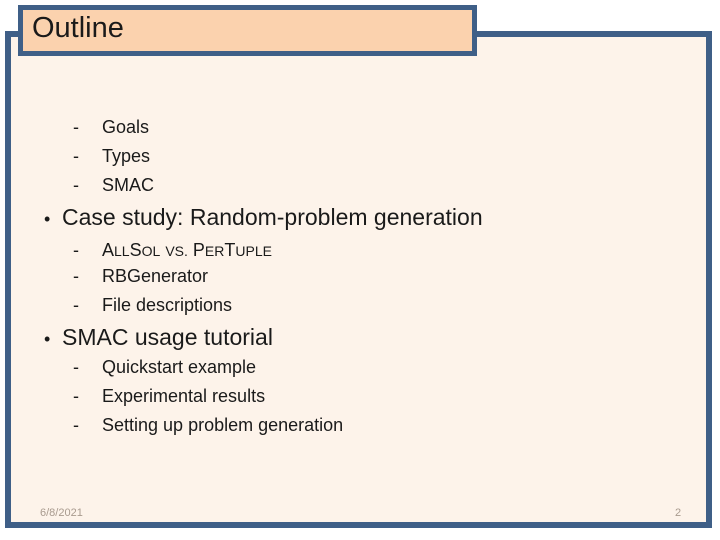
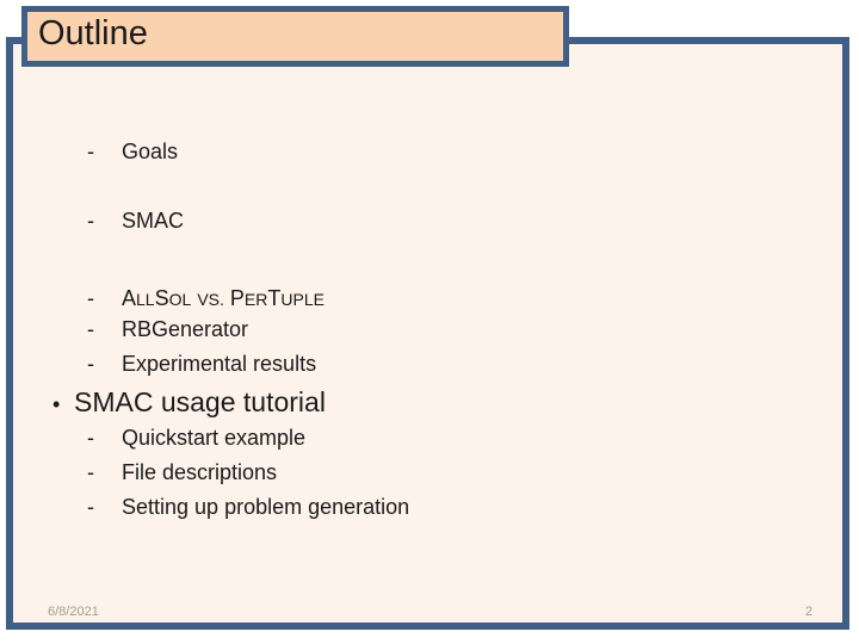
  Outline
  - Goals
- - Types
  - SMAC
- • Case study: Random-problem generation
  - ALLSOL VS. PERTUPLE
  - RBGenerator
- - File descriptions
+ - Experimental results
  • SMAC usage tutorial
  - Quickstart example
- - Experimental results
+ - File descriptions
  - Setting up problem generation
  6/8/2021
  2
